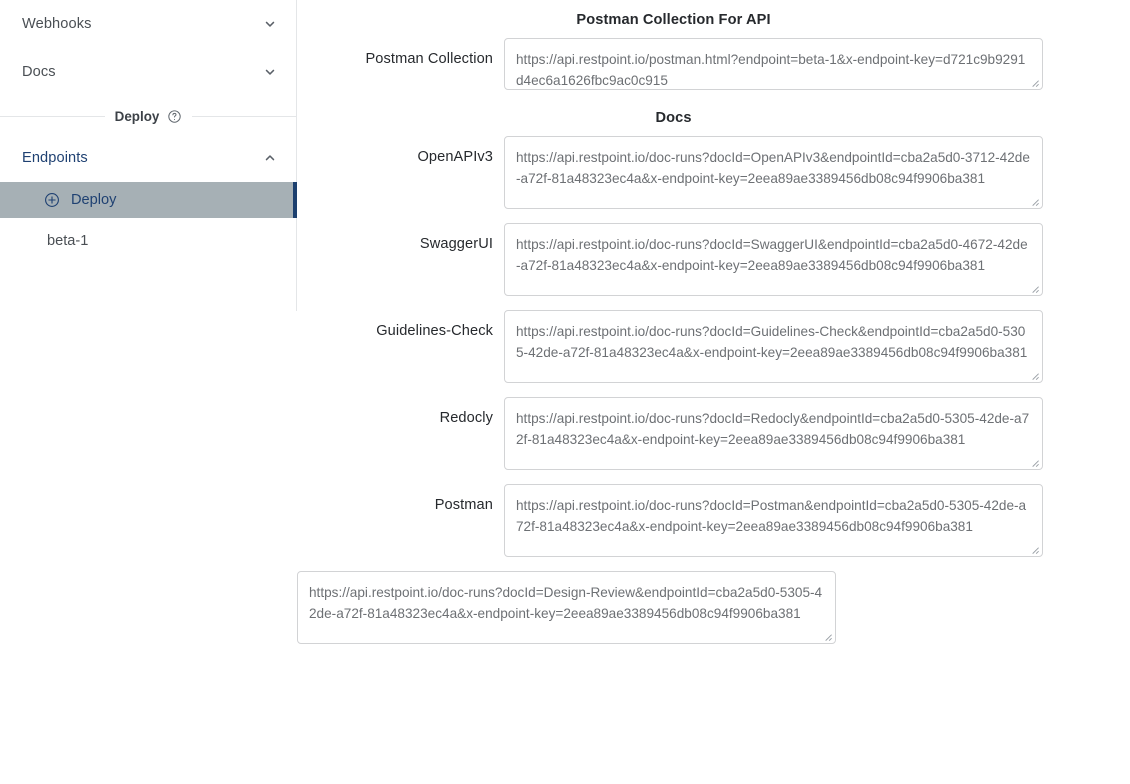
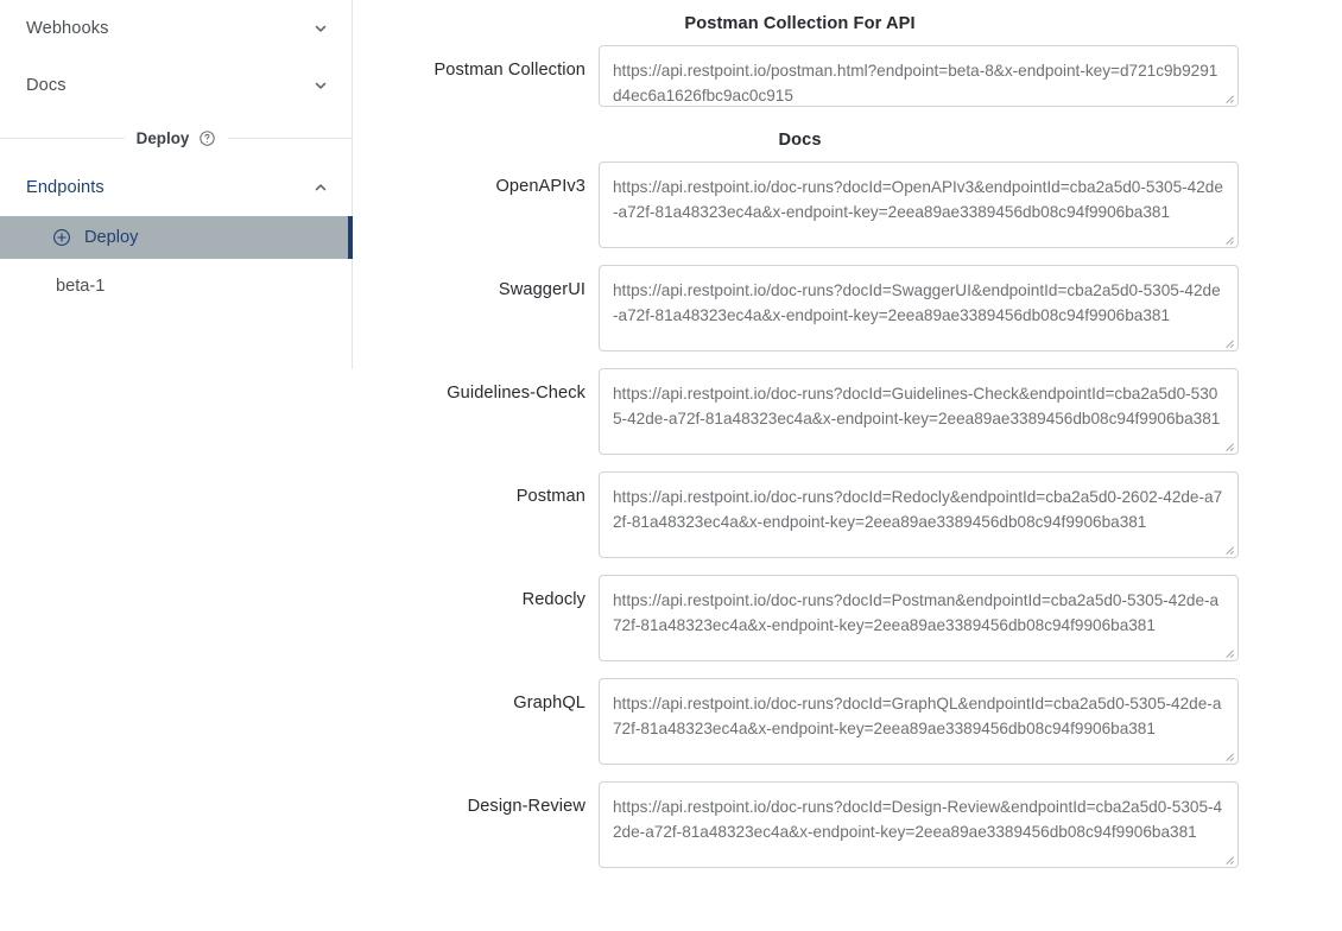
  Webhooks
  Docs
  Deploy
  Endpoints
  Deploy
  beta-1
  Postman Collection For API
  Postman Collection
- https://api.restpoint.io/postman.html?endpoint=beta-1&x-endpoint-key=d721c9b9291d4ec6a1626fbc9ac0c915
+ https://api.restpoint.io/postman.html?endpoint=beta-8&x-endpoint-key=d721c9b9291d4ec6a1626fbc9ac0c915
  Docs
  OpenAPIv3
- https://api.restpoint.io/doc-runs?docId=OpenAPIv3&endpointId=cba2a5d0-3712-42de-a72f-81a48323ec4a&x-endpoint-key=2eea89ae3389456db08c94f9906ba381
+ https://api.restpoint.io/doc-runs?docId=OpenAPIv3&endpointId=cba2a5d0-5305-42de-a72f-81a48323ec4a&x-endpoint-key=2eea89ae3389456db08c94f9906ba381
  SwaggerUI
- https://api.restpoint.io/doc-runs?docId=SwaggerUI&endpointId=cba2a5d0-4672-42de-a72f-81a48323ec4a&x-endpoint-key=2eea89ae3389456db08c94f9906ba381
+ https://api.restpoint.io/doc-runs?docId=SwaggerUI&endpointId=cba2a5d0-5305-42de-a72f-81a48323ec4a&x-endpoint-key=2eea89ae3389456db08c94f9906ba381
  Guidelines-Check
  https://api.restpoint.io/doc-runs?docId=Guidelines-Check&endpointId=cba2a5d0-5305-42de-a72f-81a48323ec4a&x-endpoint-key=2eea89ae3389456db08c94f9906ba381
- Redocly
+ Postman
- https://api.restpoint.io/doc-runs?docId=Redocly&endpointId=cba2a5d0-5305-42de-a72f-81a48323ec4a&x-endpoint-key=2eea89ae3389456db08c94f9906ba381
+ https://api.restpoint.io/doc-runs?docId=Redocly&endpointId=cba2a5d0-2602-42de-a72f-81a48323ec4a&x-endpoint-key=2eea89ae3389456db08c94f9906ba381
- Postman
+ Redocly
  https://api.restpoint.io/doc-runs?docId=Postman&endpointId=cba2a5d0-5305-42de-a72f-81a48323ec4a&x-endpoint-key=2eea89ae3389456db08c94f9906ba381
+ GraphQL
+ https://api.restpoint.io/doc-runs?docId=GraphQL&endpointId=cba2a5d0-5305-42de-a72f-81a48323ec4a&x-endpoint-key=2eea89ae3389456db08c94f9906ba381
+ Design-Review
  https://api.restpoint.io/doc-runs?docId=Design-Review&endpointId=cba2a5d0-5305-42de-a72f-81a48323ec4a&x-endpoint-key=2eea89ae3389456db08c94f9906ba381
